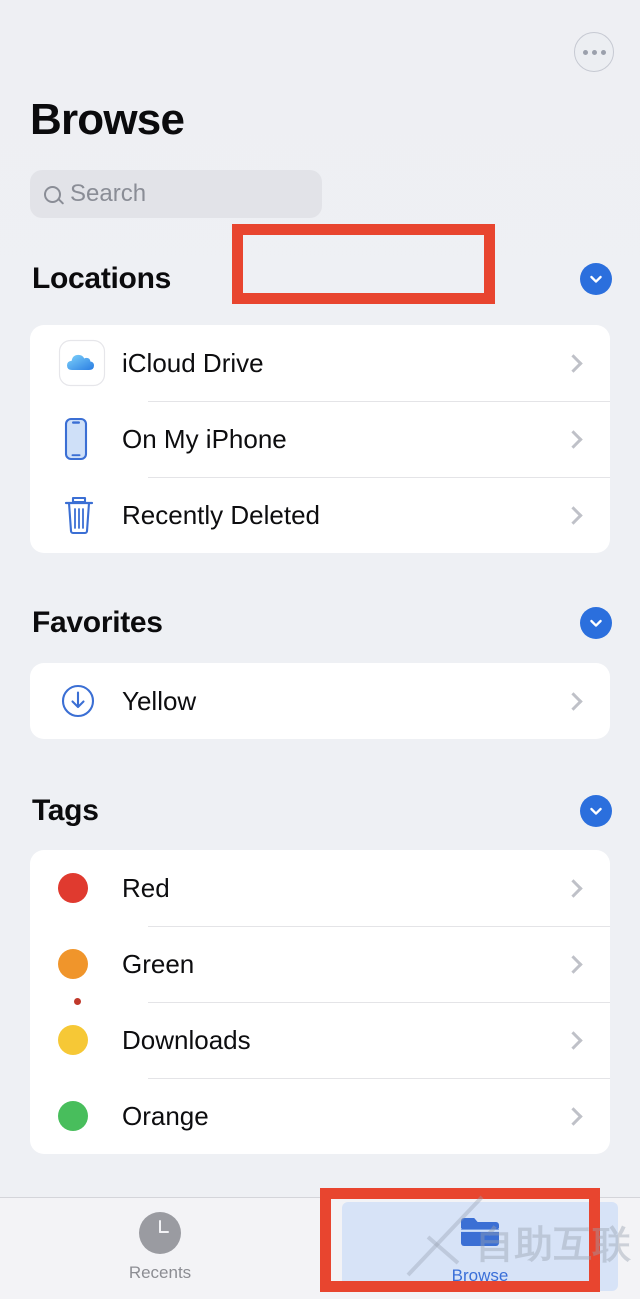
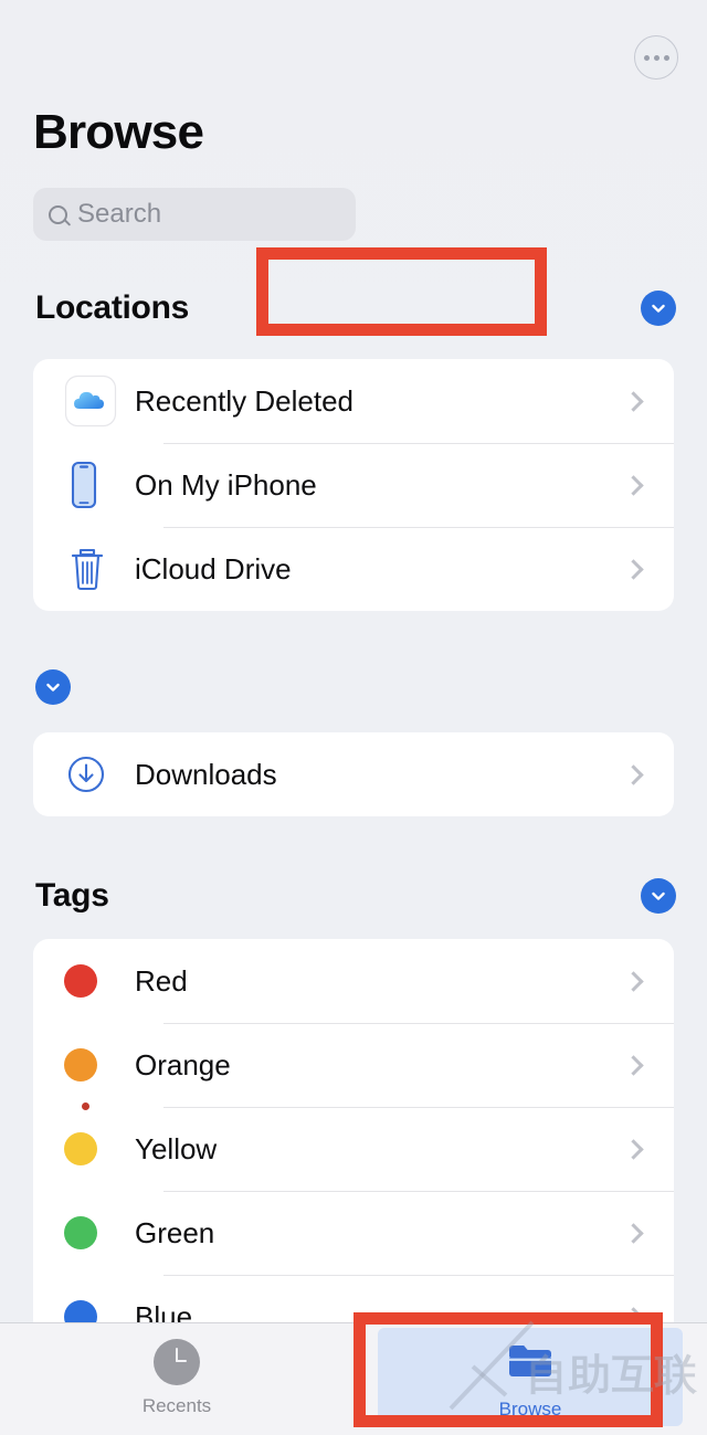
  Browse
  Search
  Locations
- iCloud Drive
+ Recently Deleted
  On My iPhone
- Recently Deleted
+ iCloud Drive
- Favorites
- Yellow
+ Downloads
  Tags
  Red
- Green
+ Orange
- Downloads
+ Yellow
- Orange
+ Green
+ Blue
  Recents
  Browse
  自助互联
